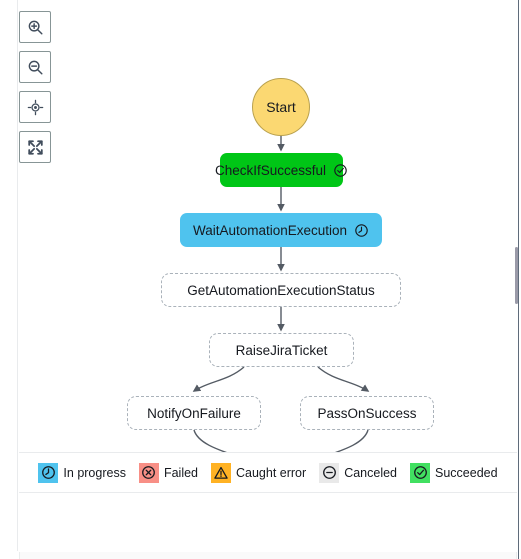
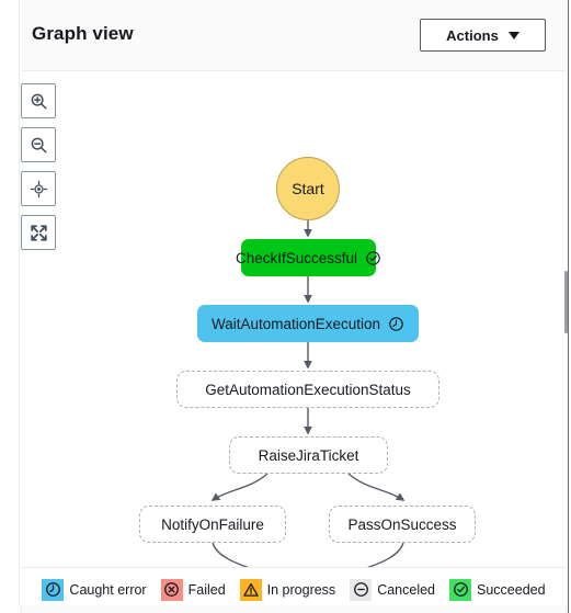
+ Graph view
+ Actions
  Start
  CheckIfSuccessful
  WaitAutomationExecution
  GetAutomationExecutionStatus
  RaiseJiraTicket
  NotifyOnFailure
  PassOnSuccess
- In progress
+ Caught error
  Failed
- Caught error
+ In progress
  Canceled
  Succeeded
